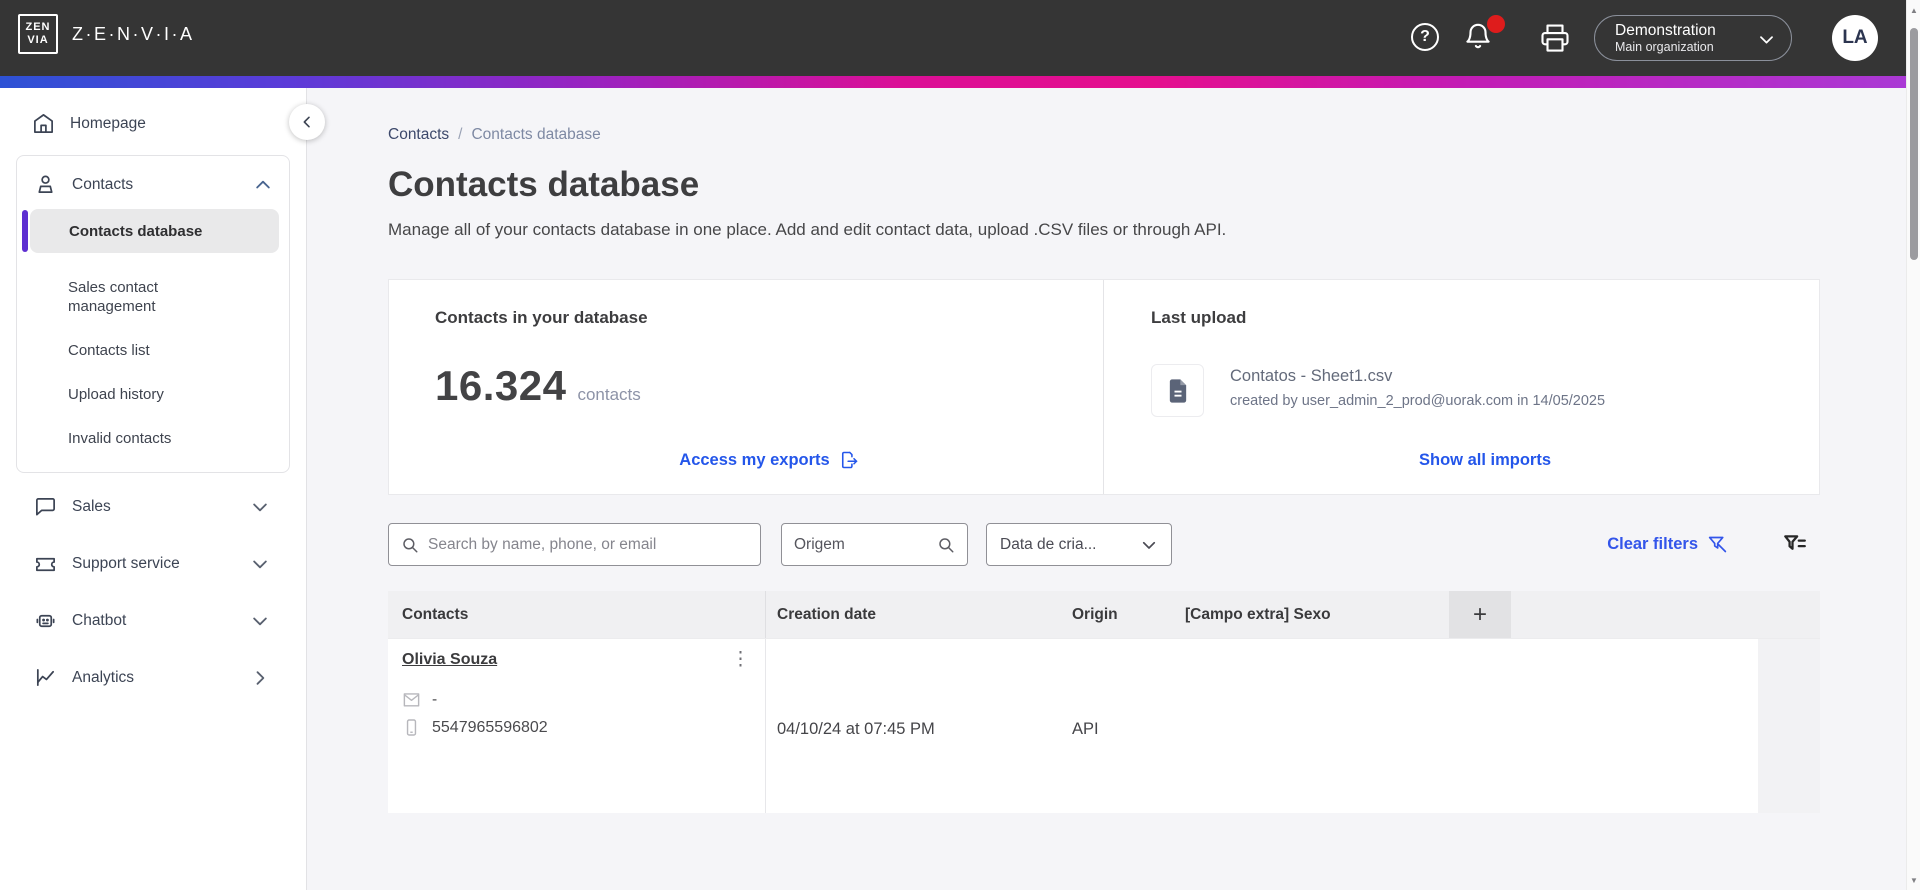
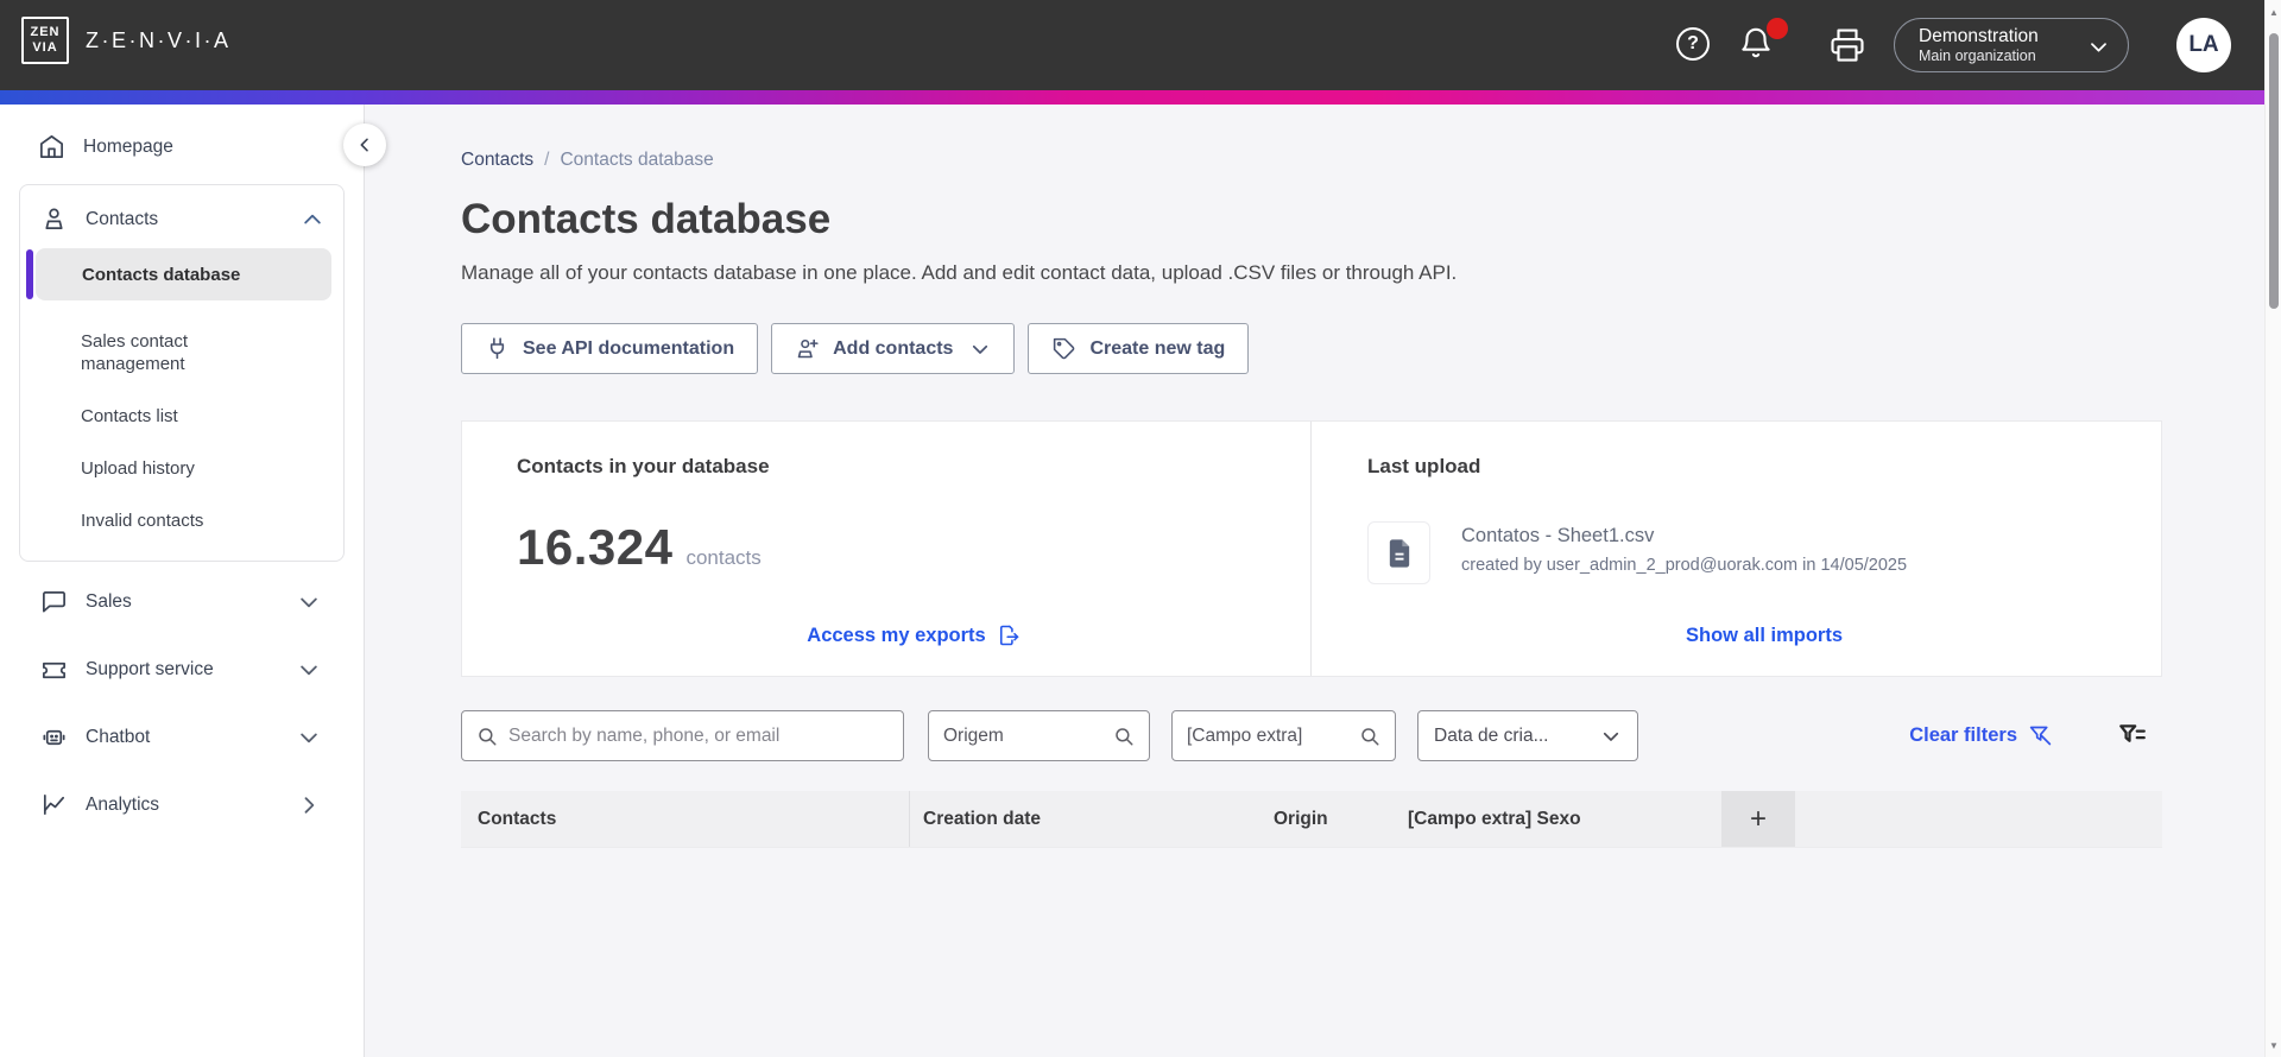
  ZEN
  VIA
  Z·E·N·V·I·A
  ?
  Demonstration
  Main organization
  LA
  Homepage
  Contacts
  Contacts database
  Sales contact management
  Contacts list
  Upload history
  Invalid contacts
  Sales
  Support service
  Chatbot
  Analytics
  Contacts
  /
  Contacts database
  Contacts database
  Manage all of your contacts database in one place. Add and edit contact data, upload .CSV files or through API.
+ See API documentation
+ Add contacts
+ Create new tag
  Contacts in your database
  16.324
  contacts
  Access my exports
  Last upload
  Contatos - Sheet1.csv
  created by user_admin_2_prod@uorak.com in 14/05/2025
  Show all imports
  Search by name, phone, or email
  Origem
+ [Campo extra]
  Data de cria...
  Clear filters
  Contacts
  Creation date
  Origin
  [Campo extra] Sexo
  +
- Olivia Souza
- ⋮
- -
- 5547965596802
- 04/10/24 at 07:45 PM
- API
  ▲
  ▼
